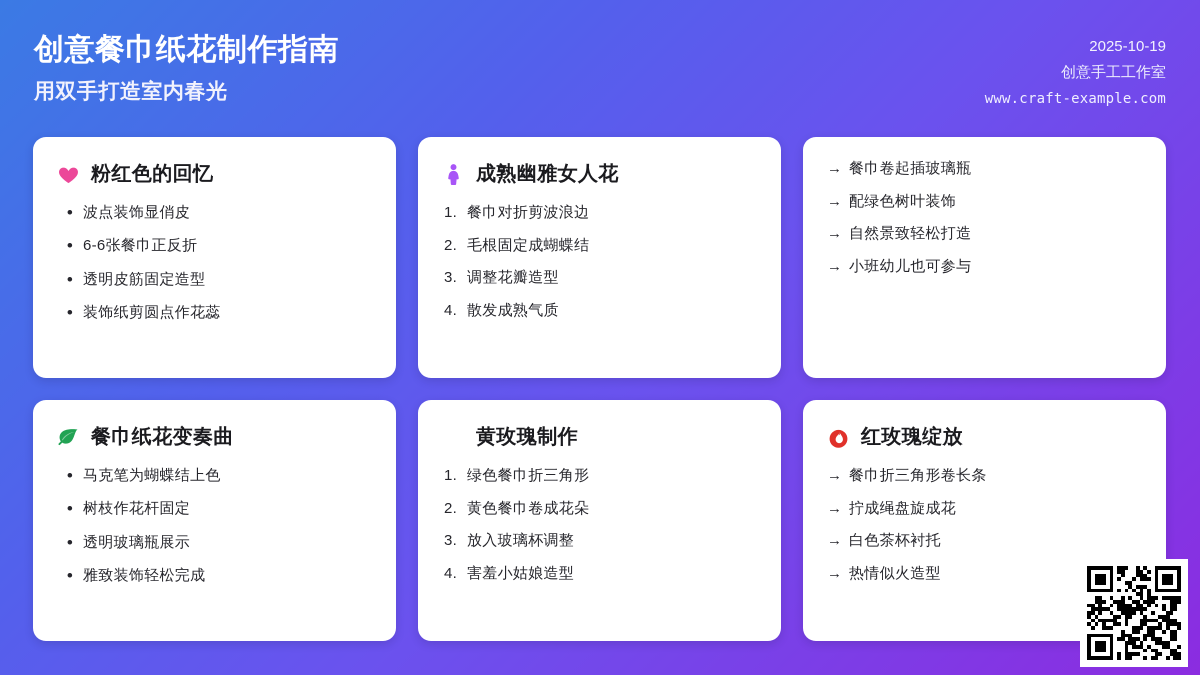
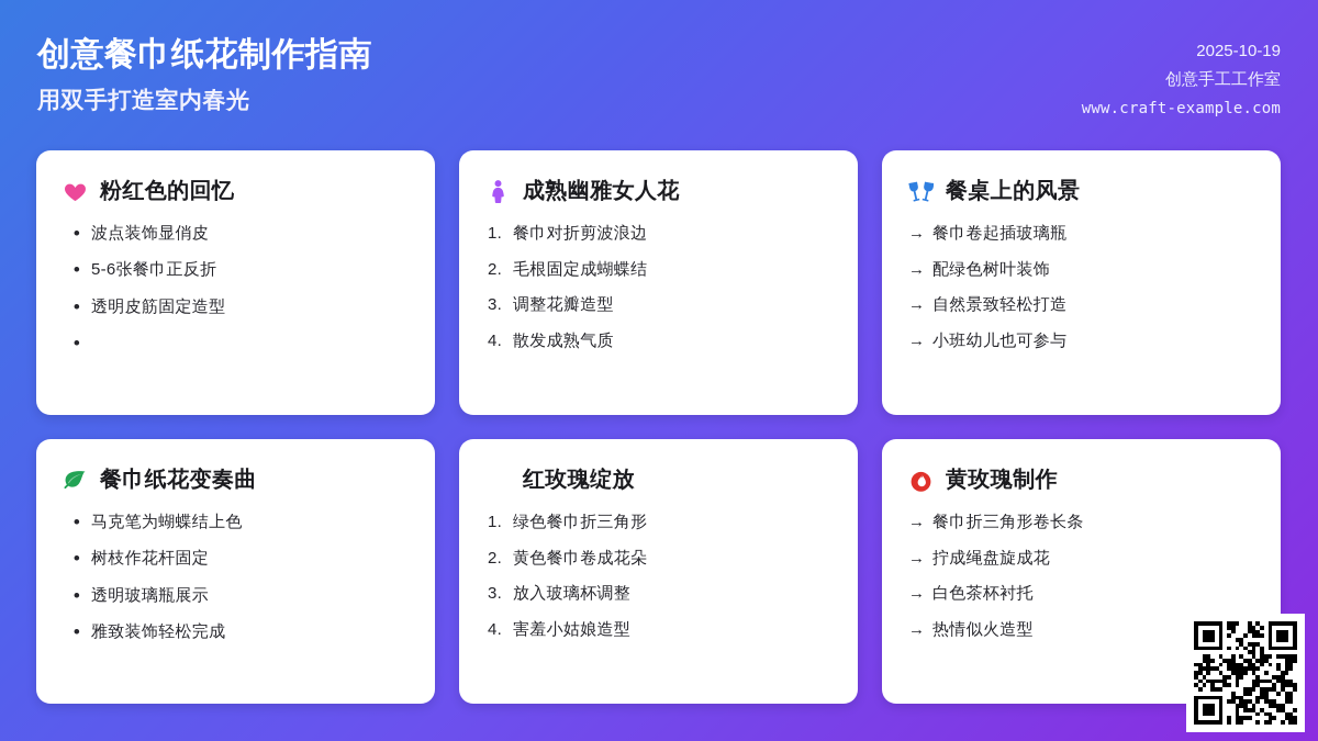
  创意餐巾纸花制作指南
  用双手打造室内春光
  2025-10-19
  创意手工工作室
  www.craft-example.com
  粉红色的回忆
  •
  波点装饰显俏皮
  •
- 6-6张餐巾正反折
+ 5-6张餐巾正反折
  •
  透明皮筋固定造型
  •
- 装饰纸剪圆点作花蕊
  成熟幽雅女人花
  1.
  餐巾对折剪波浪边
  2.
  毛根固定成蝴蝶结
  3.
  调整花瓣造型
  4.
  散发成熟气质
+ 餐桌上的风景
  →
  餐巾卷起插玻璃瓶
  →
  配绿色树叶装饰
  →
  自然景致轻松打造
  →
  小班幼儿也可参与
  餐巾纸花变奏曲
  •
  马克笔为蝴蝶结上色
  •
  树枝作花杆固定
  •
  透明玻璃瓶展示
  •
  雅致装饰轻松完成
- 黄玫瑰制作
+ 红玫瑰绽放
  1.
  绿色餐巾折三角形
  2.
  黄色餐巾卷成花朵
  3.
  放入玻璃杯调整
  4.
  害羞小姑娘造型
- 红玫瑰绽放
+ 黄玫瑰制作
  →
  餐巾折三角形卷长条
  →
  拧成绳盘旋成花
  →
  白色茶杯衬托
  →
  热情似火造型
